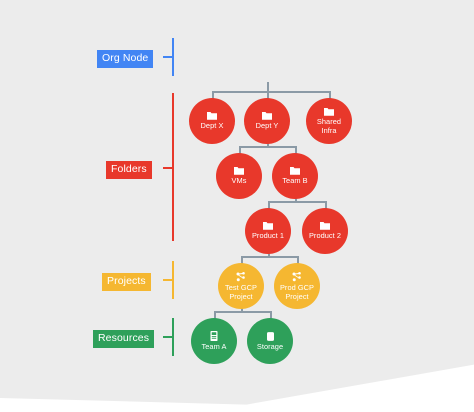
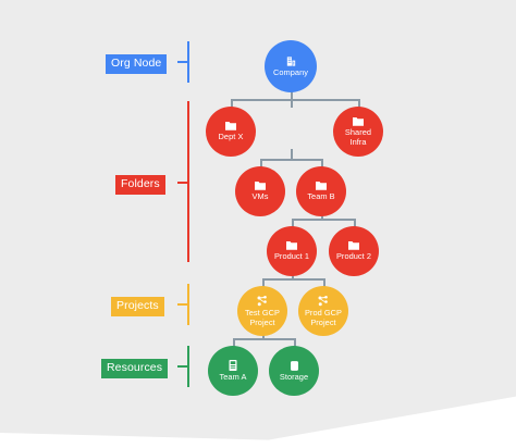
  Org Node
  Folders
  Projects
  Resources
+ Company
  Dept X
- Dept Y
  Shared Infra
  VMs
  Team B
  Product 1
  Product 2
  Test GCP Project
  Prod GCP Project
  Team A
  Storage
